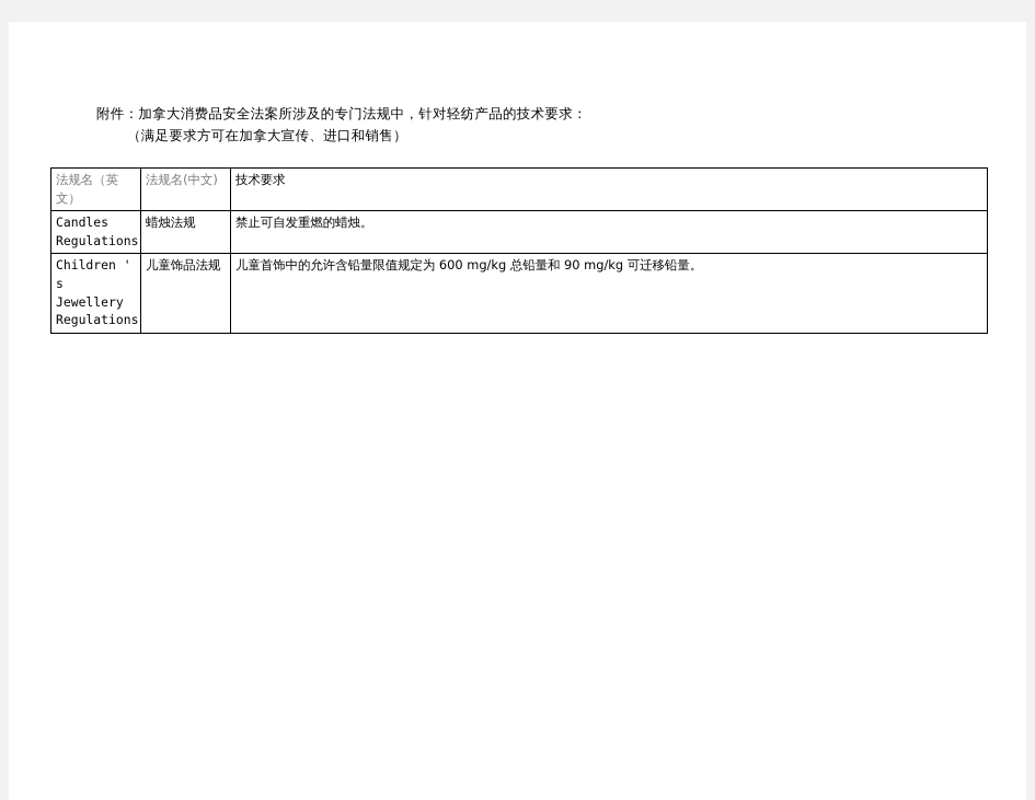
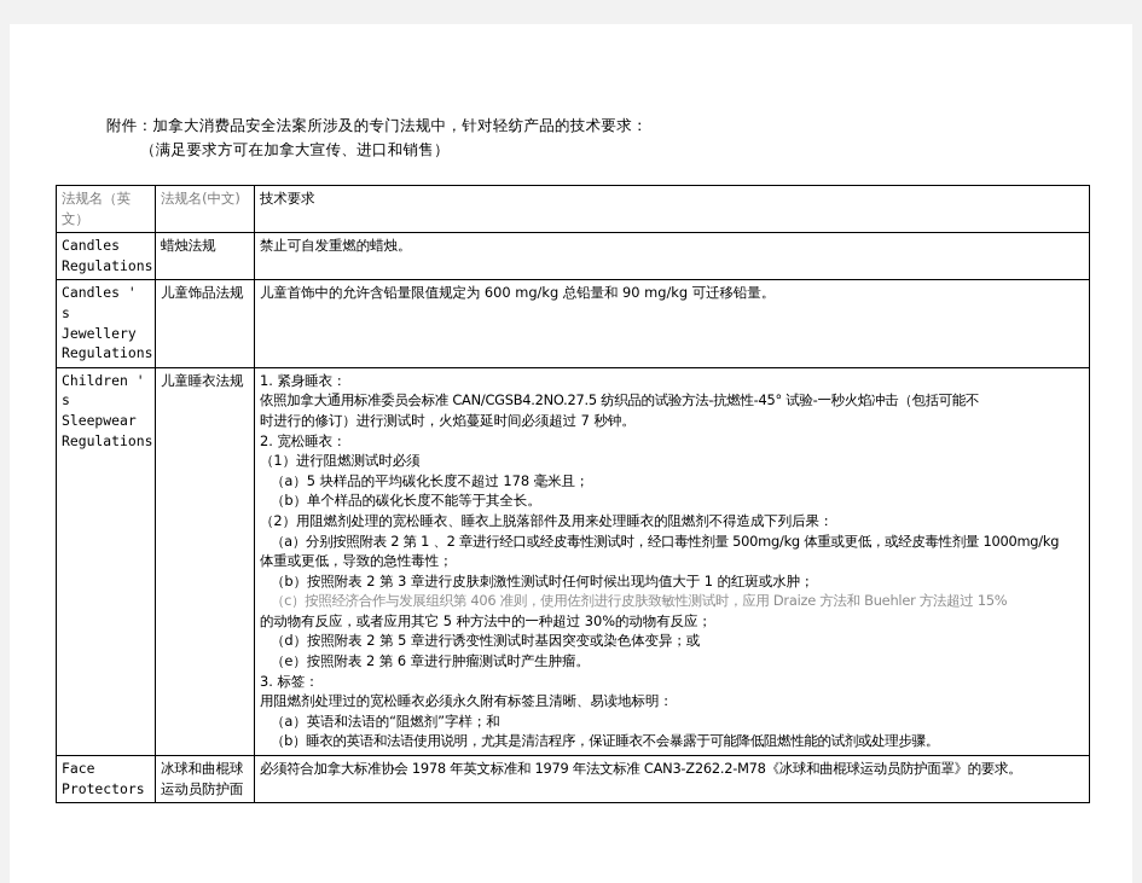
  附件：加拿大消费品安全法案所涉及的专门法规中，针对轻纺产品的技术要求：
  （满足要求方可在加拿大宣传、进口和销售）
  法规名（英文）	法规名(中文)	技术要求
  Candles Regulations	蜡烛法规	禁止可自发重燃的蜡烛。
- Children ' s Jewellery Regulations	儿童饰品法规	儿童首饰中的允许含铅量限值规定为 600 mg/kg 总铅量和 90 mg/kg 可迁移铅量。
+ Candles ' s Jewellery Regulations	儿童饰品法规	儿童首饰中的允许含铅量限值规定为 600 mg/kg 总铅量和 90 mg/kg 可迁移铅量。
+ Children ' s Sleepwear Regulations	儿童睡衣法规	1. 紧身睡衣： 依照加拿大通用标准委员会标准 CAN/CGSB4.2NO.27.5 纺织品的试验方法-抗燃性-45° 试验-一秒火焰冲击（包括可能不 时进行的修订）进行测试时，火焰蔓延时间必须超过 7 秒钟。 2. 宽松睡衣： （1）进行阻燃测试时必须 （a）5 块样品的平均碳化长度不超过 178 毫米且； （b）单个样品的碳化长度不能等于其全长。 （2）用阻燃剂处理的宽松睡衣、睡衣上脱落部件及用来处理睡衣的阻燃剂不得造成下列后果： （a）分别按照附表 2 第 1 、2 章进行经口或经皮毒性测试时，经口毒性剂量 500mg/kg 体重或更低，或经皮毒性剂量 1000mg/kg 体重或更低，导致的急性毒性； （b）按照附表 2 第 3 章进行皮肤刺激性测试时任何时候出现均值大于 1 的红斑或水肿； （c）按照经济合作与发展组织第 406 准则，使用佐剂进行皮肤致敏性测试时，应用 Draize 方法和 Buehler 方法超过 15% 的动物有反应，或者应用其它 5 种方法中的一种超过 30%的动物有反应； （d）按照附表 2 第 5 章进行诱变性测试时基因突变或染色体变异；或 （e）按照附表 2 第 6 章进行肿瘤测试时产生肿瘤。 3. 标签： 用阻燃剂处理过的宽松睡衣必须永久附有标签且清晰、易读地标明： （a）英语和法语的“阻燃剂”字样；和 （b）睡衣的英语和法语使用说明，尤其是清洁程序，保证睡衣不会暴露于可能降低阻燃性能的试剂或处理步骤。
+ Face Protectors	冰球和曲棍球 运动员防护面	必须符合加拿大标准协会 1978 年英文标准和 1979 年法文标准 CAN3-Z262.2-M78《冰球和曲棍球运动员防护面罩》的要求。
